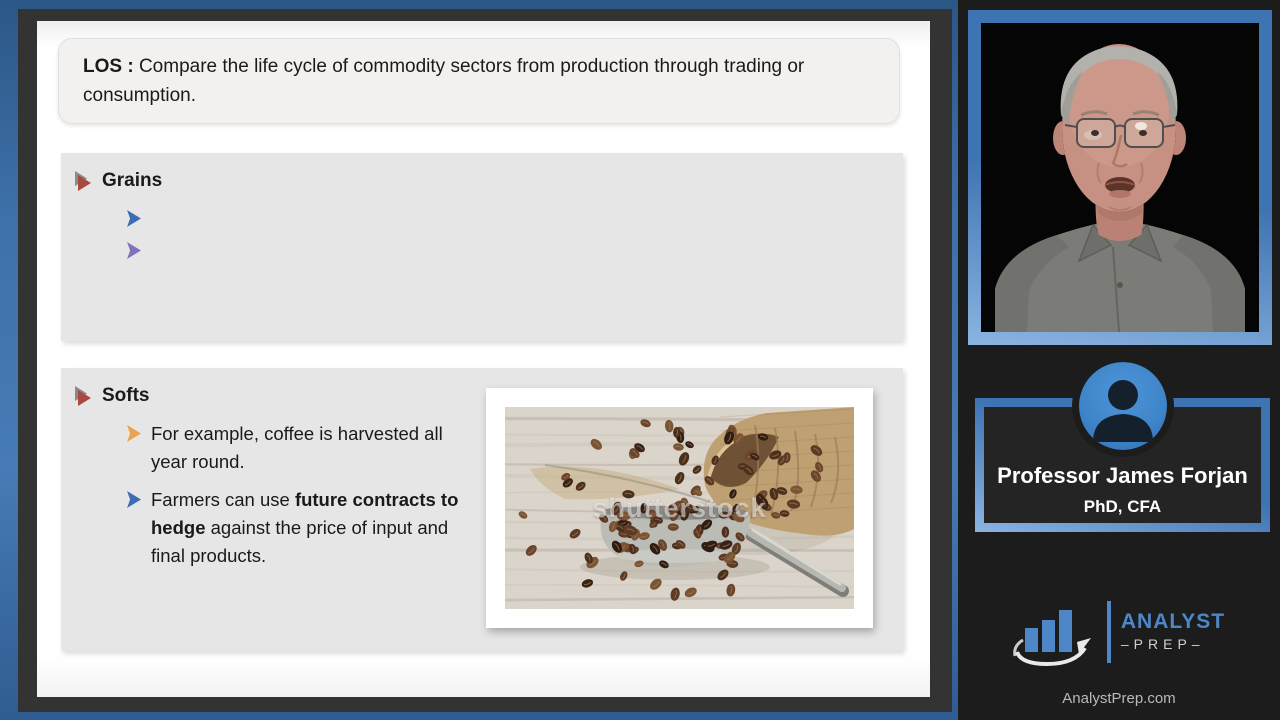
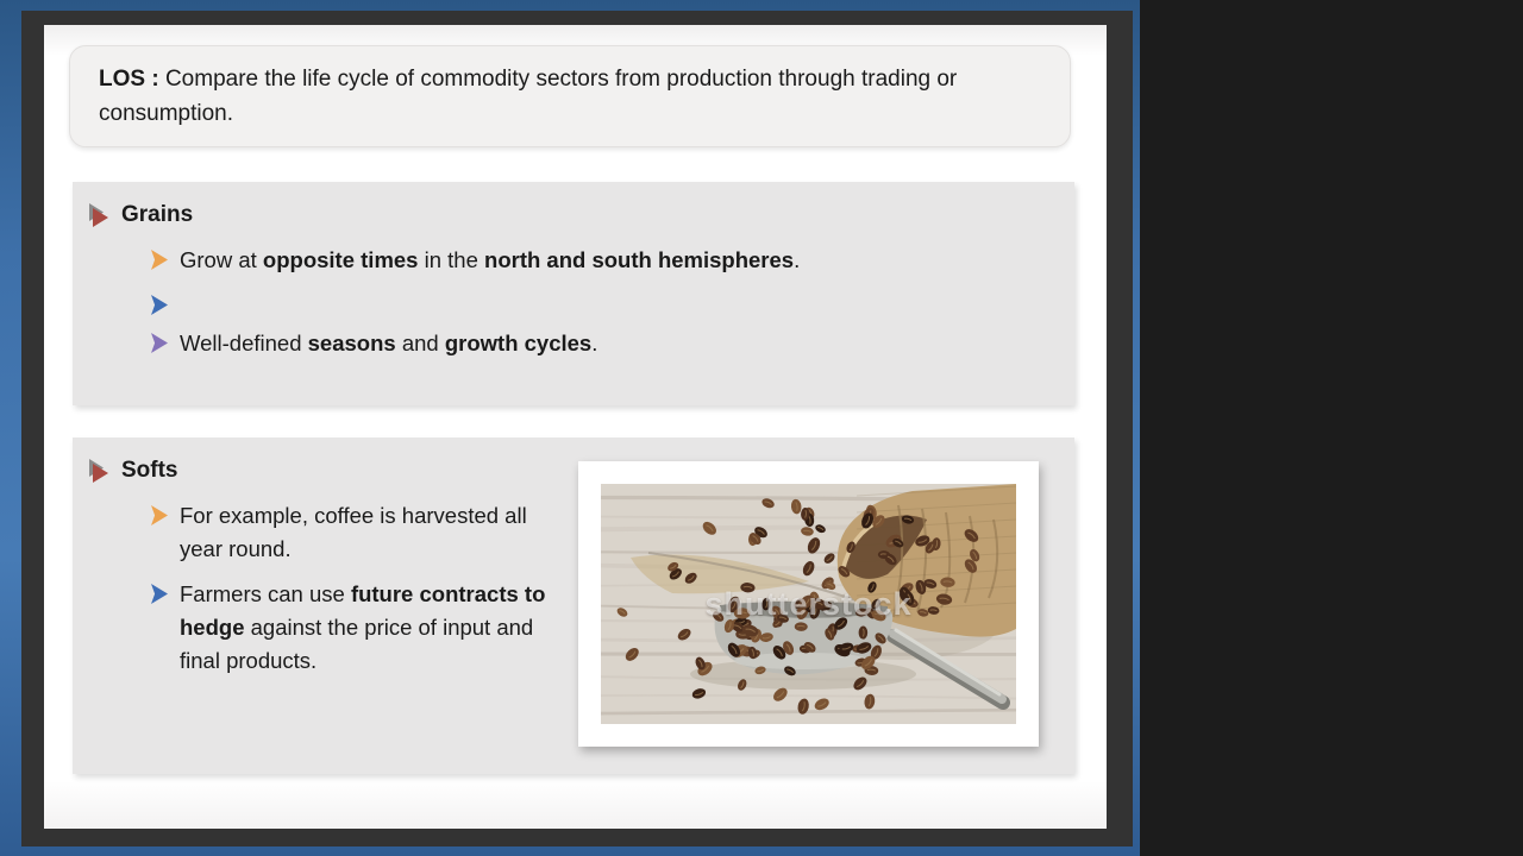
  LOS : Compare the life cycle of commodity sectors from production through trading or consumption.
  Grains
+ Grow at opposite times in the north and south hemispheres.
+ Well-defined seasons and growth cycles.
  Softs
  For example, coffee is harvested all year round.
  Farmers can use future contracts to hedge against the price of input and final products.
  shutterstock
- Professor James Forjan
- PhD, CFA
- ANALYST
- –PREP–
- AnalystPrep.com
